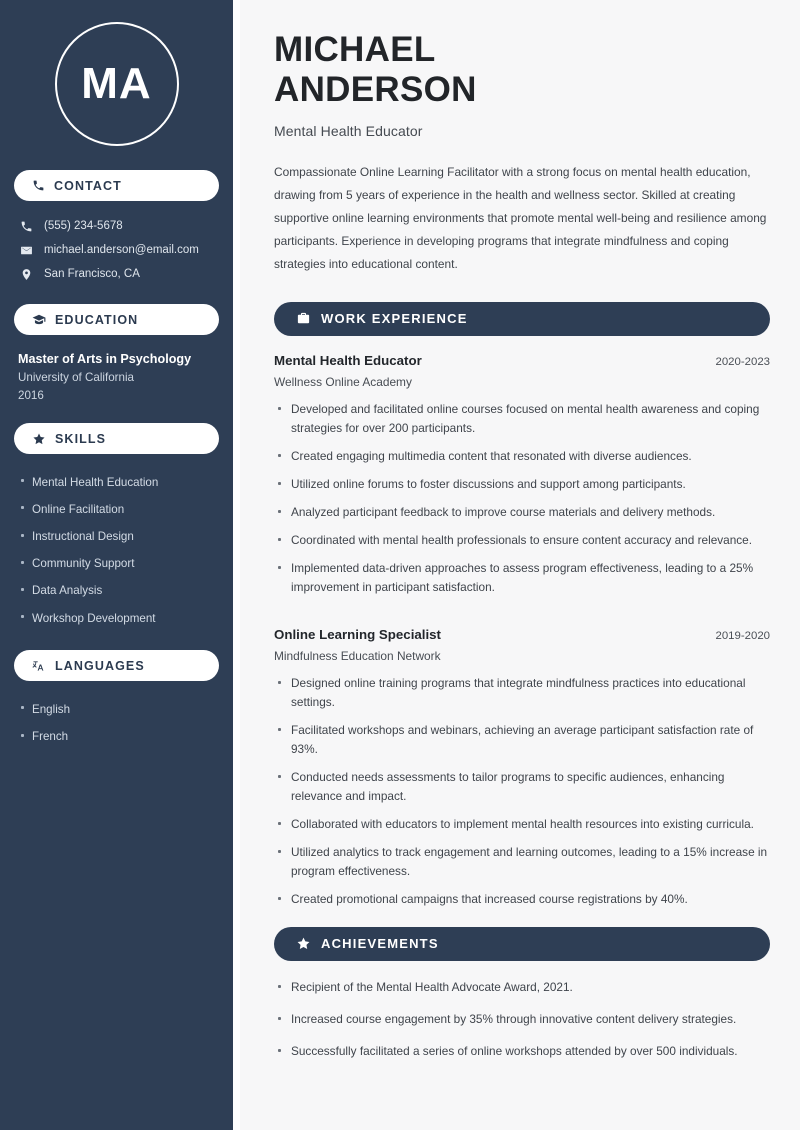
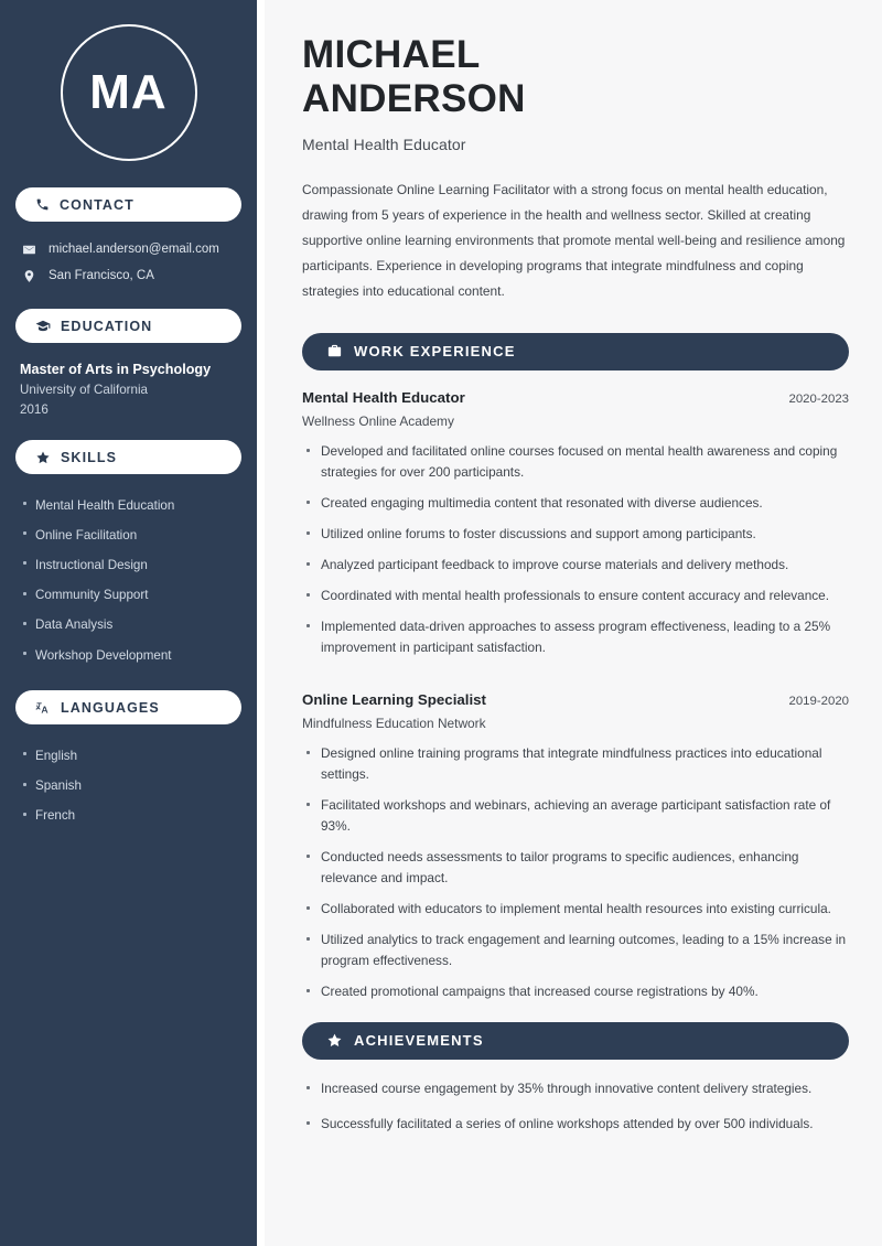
  MA
  CONTACT
- (555) 234-5678
  michael.anderson@email.com
  San Francisco, CA
  EDUCATION
  Master of Arts in Psychology
  University of California
  2016
  SKILLS
  Mental Health Education
  Online Facilitation
  Instructional Design
  Community Support
  Data Analysis
  Workshop Development
  LANGUAGES
  English
+ Spanish
  French
  MICHAEL
  ANDERSON
  Mental Health Educator
  Compassionate Online Learning Facilitator with a strong focus on mental health education, drawing from 5 years of experience in the health and wellness sector. Skilled at creating supportive online learning environments that promote mental well-being and resilience among participants. Experience in developing programs that integrate mindfulness and coping strategies into educational content.
  WORK EXPERIENCE
  Mental Health Educator
  2020-2023
  Wellness Online Academy
  Developed and facilitated online courses focused on mental health awareness and coping strategies for over 200 participants.
  Created engaging multimedia content that resonated with diverse audiences.
  Utilized online forums to foster discussions and support among participants.
  Analyzed participant feedback to improve course materials and delivery methods.
  Coordinated with mental health professionals to ensure content accuracy and relevance.
  Implemented data-driven approaches to assess program effectiveness, leading to a 25% improvement in participant satisfaction.
  Online Learning Specialist
  2019-2020
  Mindfulness Education Network
  Designed online training programs that integrate mindfulness practices into educational settings.
  Facilitated workshops and webinars, achieving an average participant satisfaction rate of 93%.
  Conducted needs assessments to tailor programs to specific audiences, enhancing relevance and impact.
  Collaborated with educators to implement mental health resources into existing curricula.
  Utilized analytics to track engagement and learning outcomes, leading to a 15% increase in program effectiveness.
  Created promotional campaigns that increased course registrations by 40%.
  ACHIEVEMENTS
- Recipient of the Mental Health Advocate Award, 2021.
  Increased course engagement by 35% through innovative content delivery strategies.
  Successfully facilitated a series of online workshops attended by over 500 individuals.
